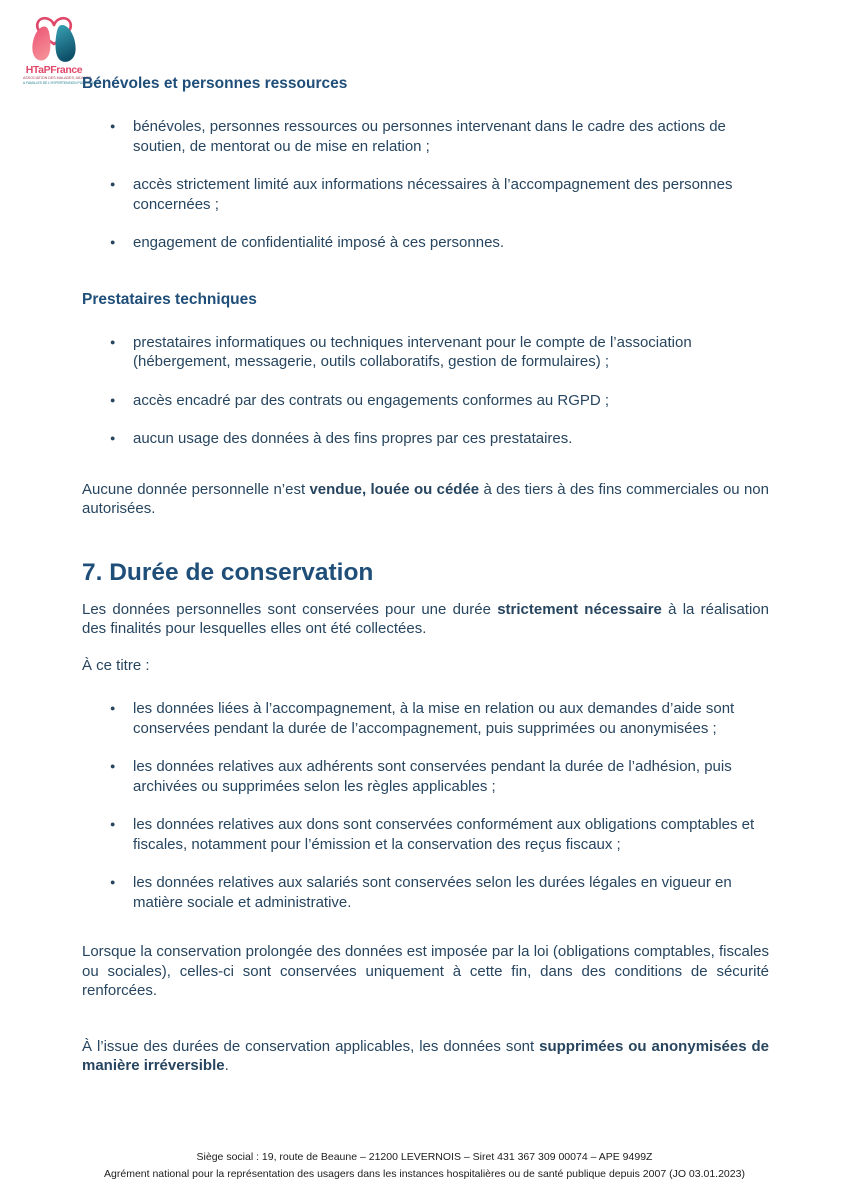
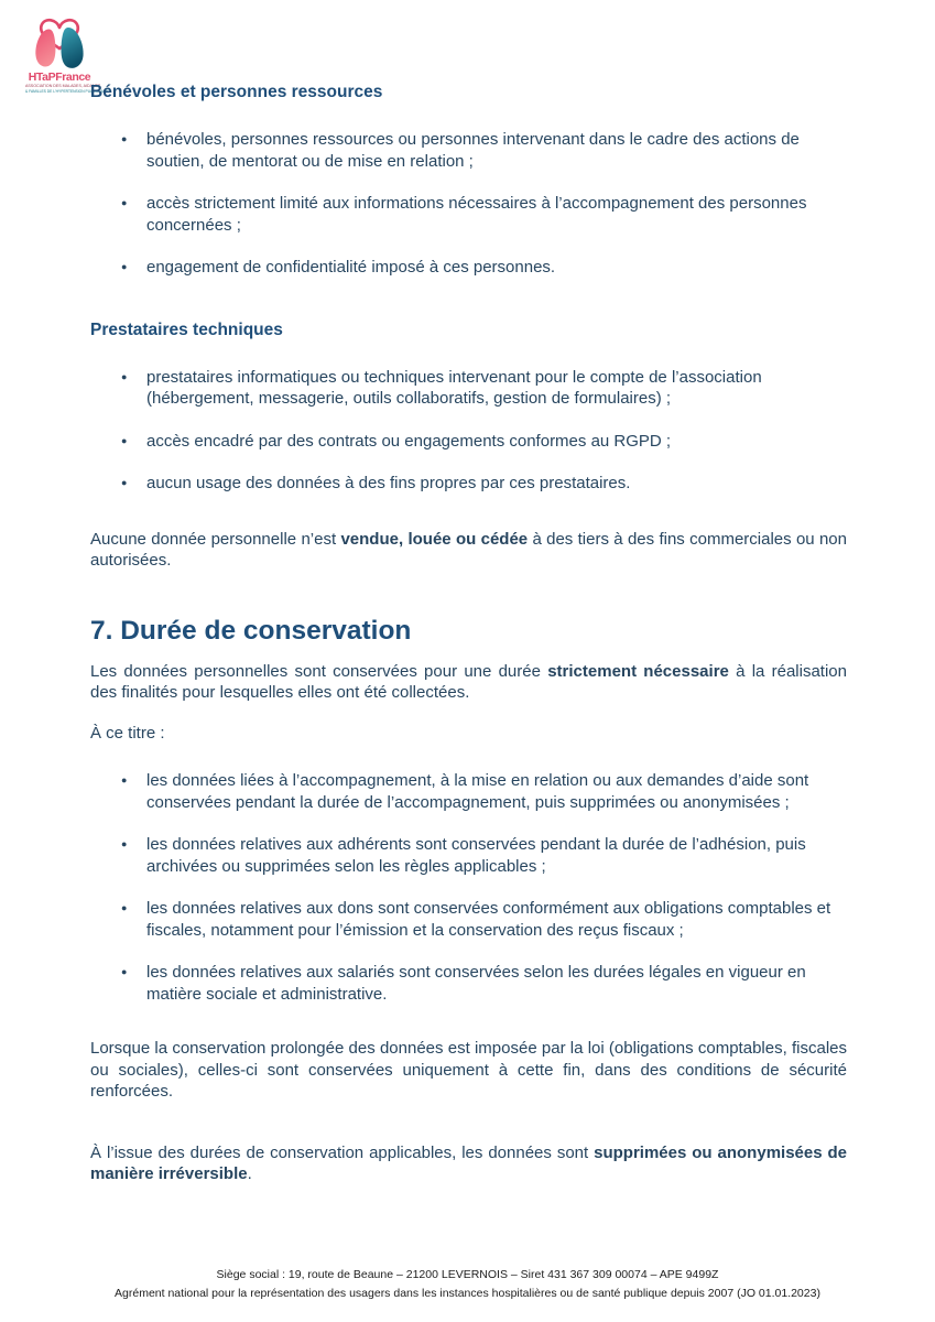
  HTaPFrance
  Bénévoles et personnes ressources
  ●
  bénévoles, personnes ressources ou personnes intervenant dans le cadre des actions de soutien, de mentorat ou de mise en relation ;
  ●
  accès strictement limité aux informations nécessaires à l’accompagnement des personnes concernées ;
  ●
  engagement de confidentialité imposé à ces personnes.
  Prestataires techniques
  ●
  prestataires informatiques ou techniques intervenant pour le compte de l’association (hébergement, messagerie, outils collaboratifs, gestion de formulaires) ;
  ●
  accès encadré par des contrats ou engagements conformes au RGPD ;
  ●
  aucun usage des données à des fins propres par ces prestataires.
  Aucune donnée personnelle n’est vendue, louée ou cédée à des tiers à des fins commerciales ou non autorisées.
  7. Durée de conservation
  Les données personnelles sont conservées pour une durée strictement nécessaire à la réalisation des finalités pour lesquelles elles ont été collectées.
  À ce titre :
  ●
  les données liées à l’accompagnement, à la mise en relation ou aux demandes d’aide sont conservées pendant la durée de l’accompagnement, puis supprimées ou anonymisées ;
  ●
  les données relatives aux adhérents sont conservées pendant la durée de l’adhésion, puis archivées ou supprimées selon les règles applicables ;
  ●
  les données relatives aux dons sont conservées conformément aux obligations comptables et fiscales, notamment pour l’émission et la conservation des reçus fiscaux ;
  ●
  les données relatives aux salariés sont conservées selon les durées légales en vigueur en matière sociale et administrative.
  Lorsque la conservation prolongée des données est imposée par la loi (obligations comptables, fiscales ou sociales), celles-ci sont conservées uniquement à cette fin, dans des conditions de sécurité renforcées.
  À l’issue des durées de conservation applicables, les données sont supprimées ou anonymisées de manière irréversible.
  Siège social : 19, route de Beaune – 21200 LEVERNOIS – Siret 431 367 309 00074 – APE 9499Z
- Agrément national pour la représentation des usagers dans les instances hospitalières ou de santé publique depuis 2007 (JO 03.01.2023)
+ Agrément national pour la représentation des usagers dans les instances hospitalières ou de santé publique depuis 2007 (JO 01.01.2023)
